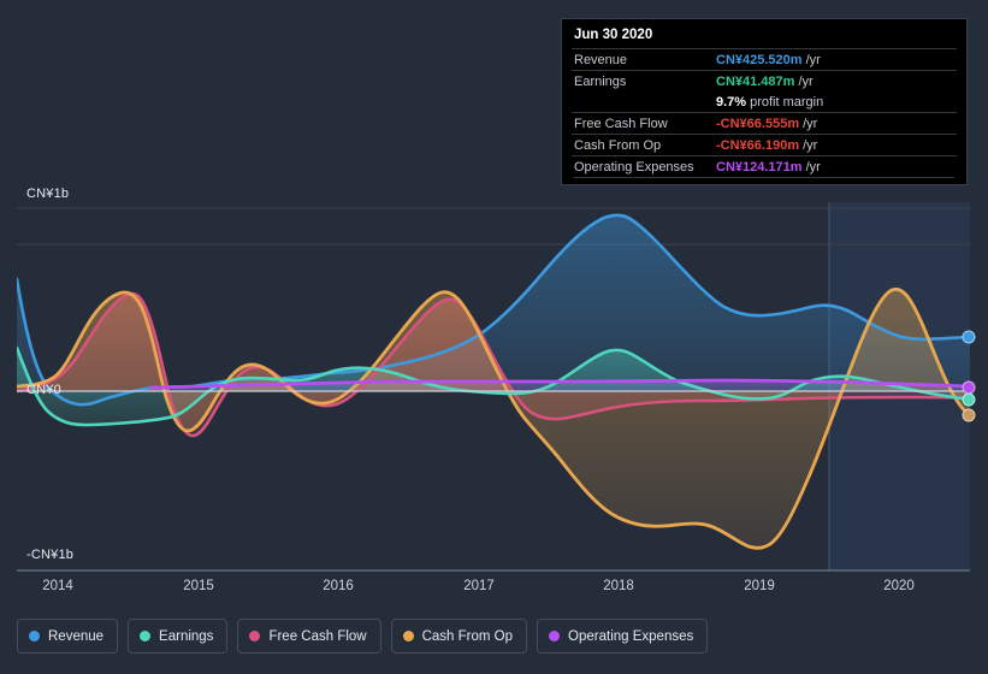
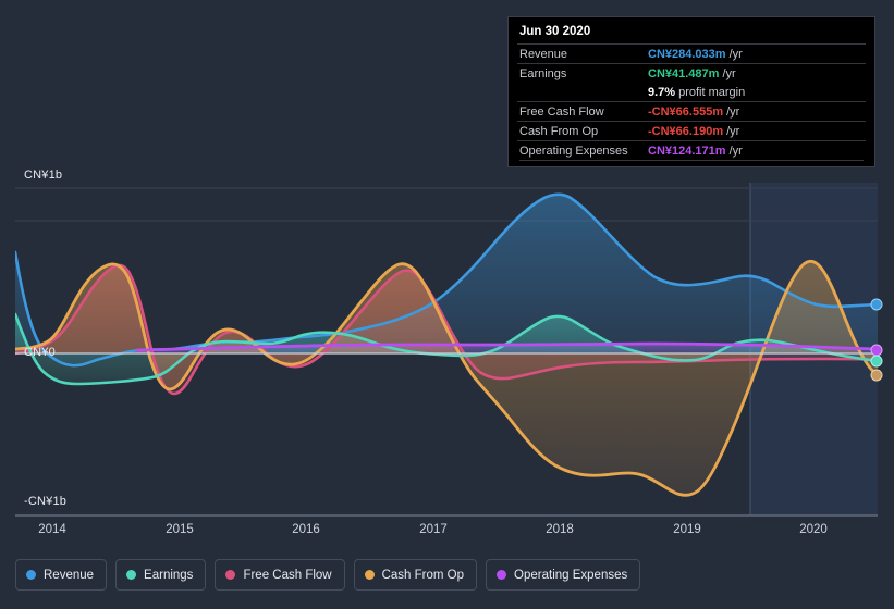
  CN¥1b
  CN¥0
  -CN¥1b
  2014
  2015
  2016
  2017
  2018
  2019
  2020
  Jun 30 2020
  Revenue
- CN¥425.520m
+ CN¥284.033m
  /yr
  Earnings
  CN¥41.487m
  /yr
  9.7%
  profit margin
  Free Cash Flow
  -CN¥66.555m
  /yr
  Cash From Op
  -CN¥66.190m
  /yr
  Operating Expenses
  CN¥124.171m
  /yr
  Revenue
  Earnings
  Free Cash Flow
  Cash From Op
  Operating Expenses
